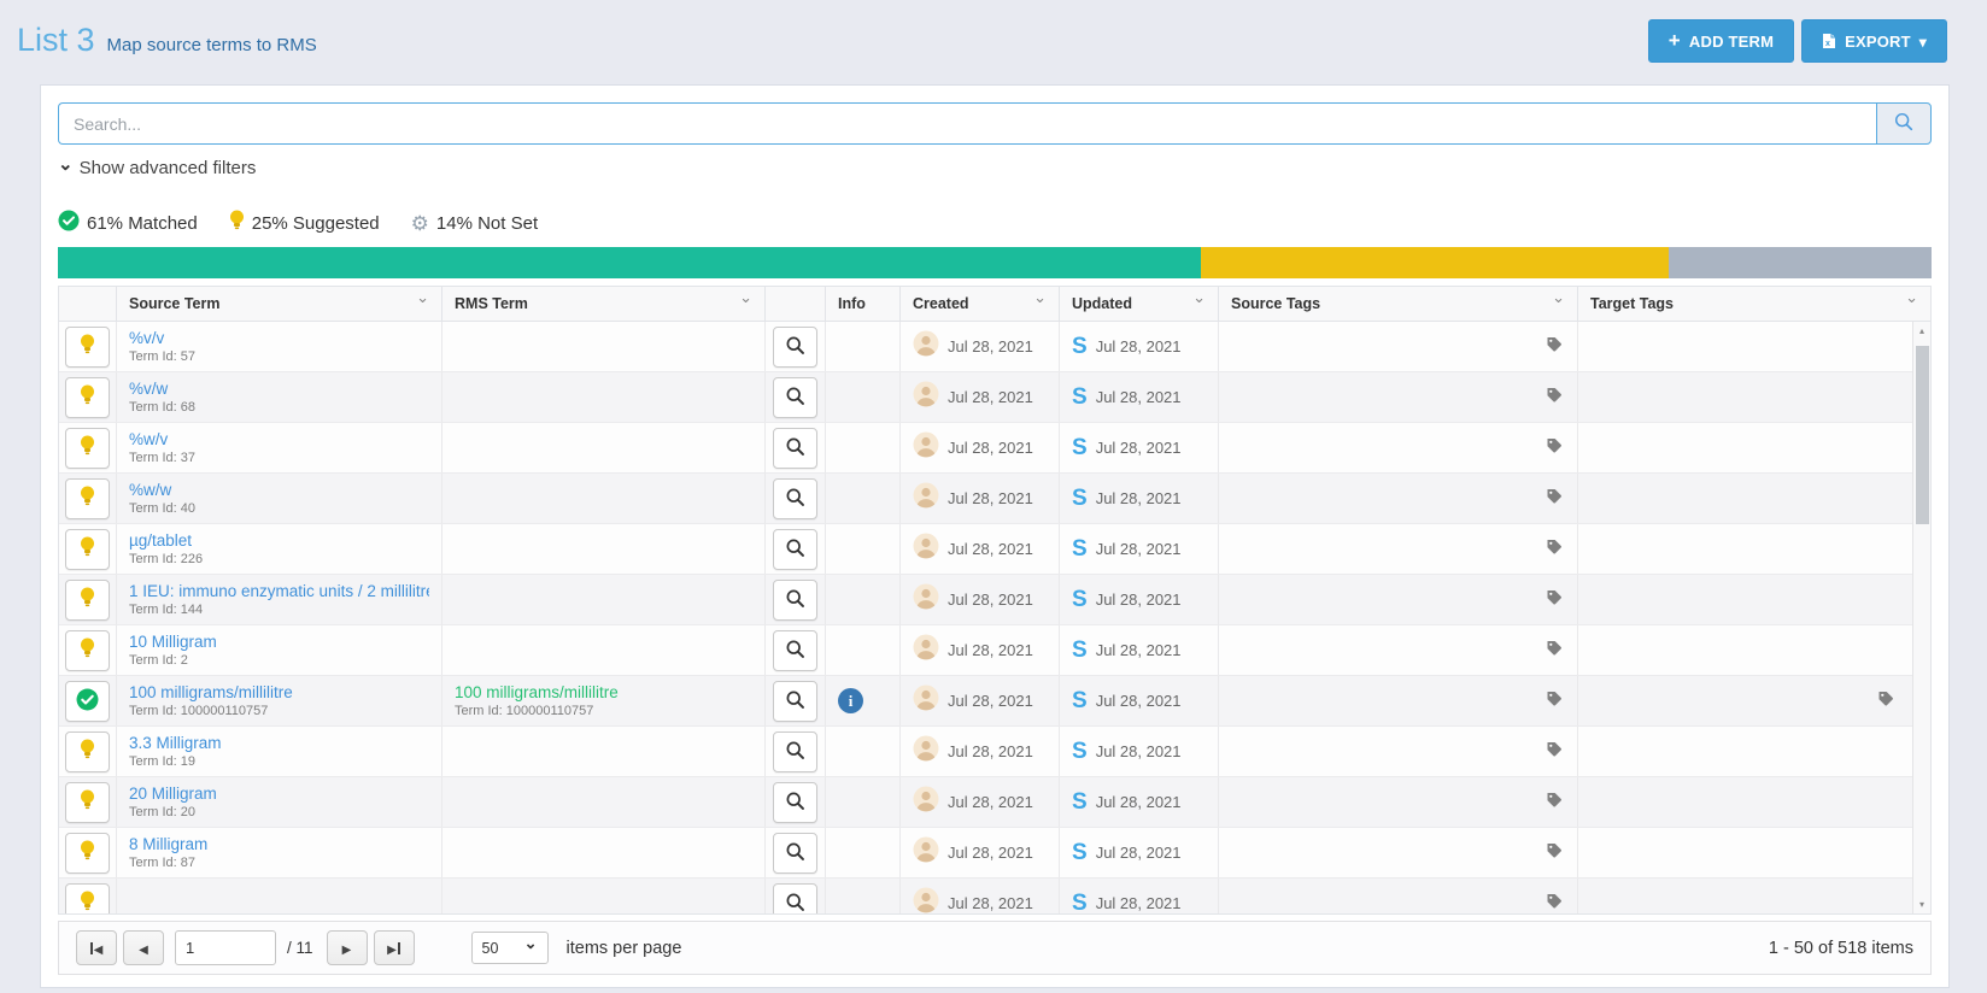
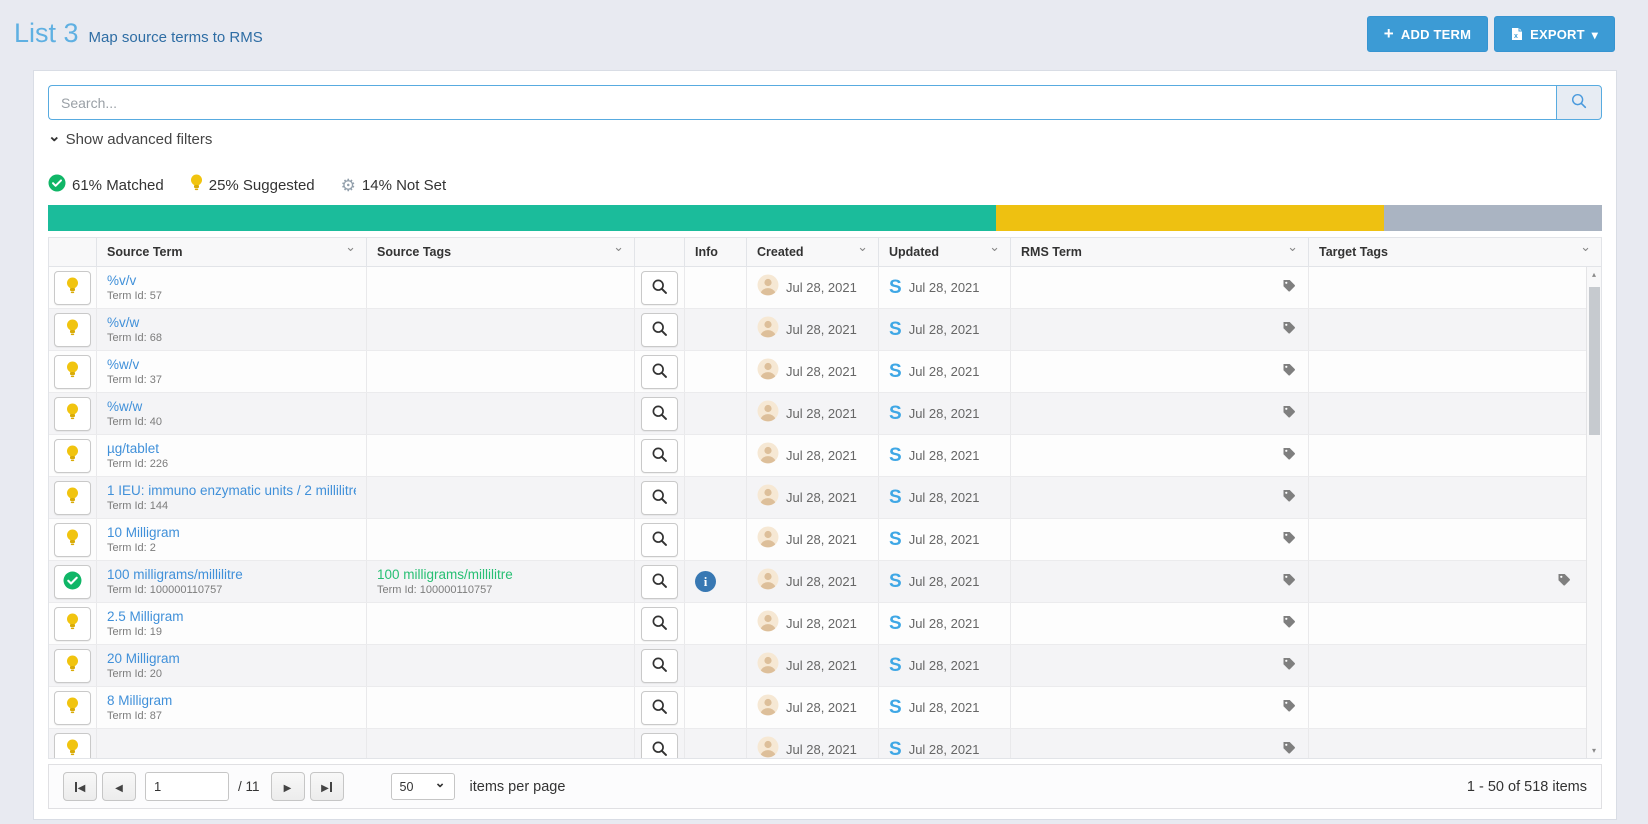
  List 3
  Map source terms to RMS
  ADD TERM
  EXPORT
  Search...
  Show advanced filters
  61% Matched
  25% Suggested
  ⚙
  14% Not Set
  Source Term
- RMS Term
+ Source Tags
  Info
  Created
  Updated
- Source Tags
+ RMS Term
  Target Tags
  %v/v
  Term Id: 57
  Jul 28, 2021
  S
  Jul 28, 2021
  %v/w
  Term Id: 68
  Jul 28, 2021
  S
  Jul 28, 2021
  %w/v
  Term Id: 37
  Jul 28, 2021
  S
  Jul 28, 2021
  %w/w
  Term Id: 40
  Jul 28, 2021
  S
  Jul 28, 2021
  µg/tablet
  Term Id: 226
  Jul 28, 2021
  S
  Jul 28, 2021
  1 IEU: immuno enzymatic units / 2 millilitr
  Term Id: 144
  Jul 28, 2021
  S
  Jul 28, 2021
  10 Milligram
  Term Id: 2
  Jul 28, 2021
  S
  Jul 28, 2021
  100 milligrams/millilitre
  Term Id: 100000110757
  100 milligrams/millilitre
  Term Id: 100000110757
  i
  Jul 28, 2021
  S
  Jul 28, 2021
- 3.3 Milligram
+ 2.5 Milligram
  Term Id: 19
  Jul 28, 2021
  S
  Jul 28, 2021
  20 Milligram
  Term Id: 20
  Jul 28, 2021
  S
  Jul 28, 2021
  8 Milligram
  Term Id: 87
  Jul 28, 2021
  S
  Jul 28, 2021
  Jul 28, 2021
  S
  Jul 28, 2021
  1
  / 11
  50
  items per page
  1 - 50 of 518 items
